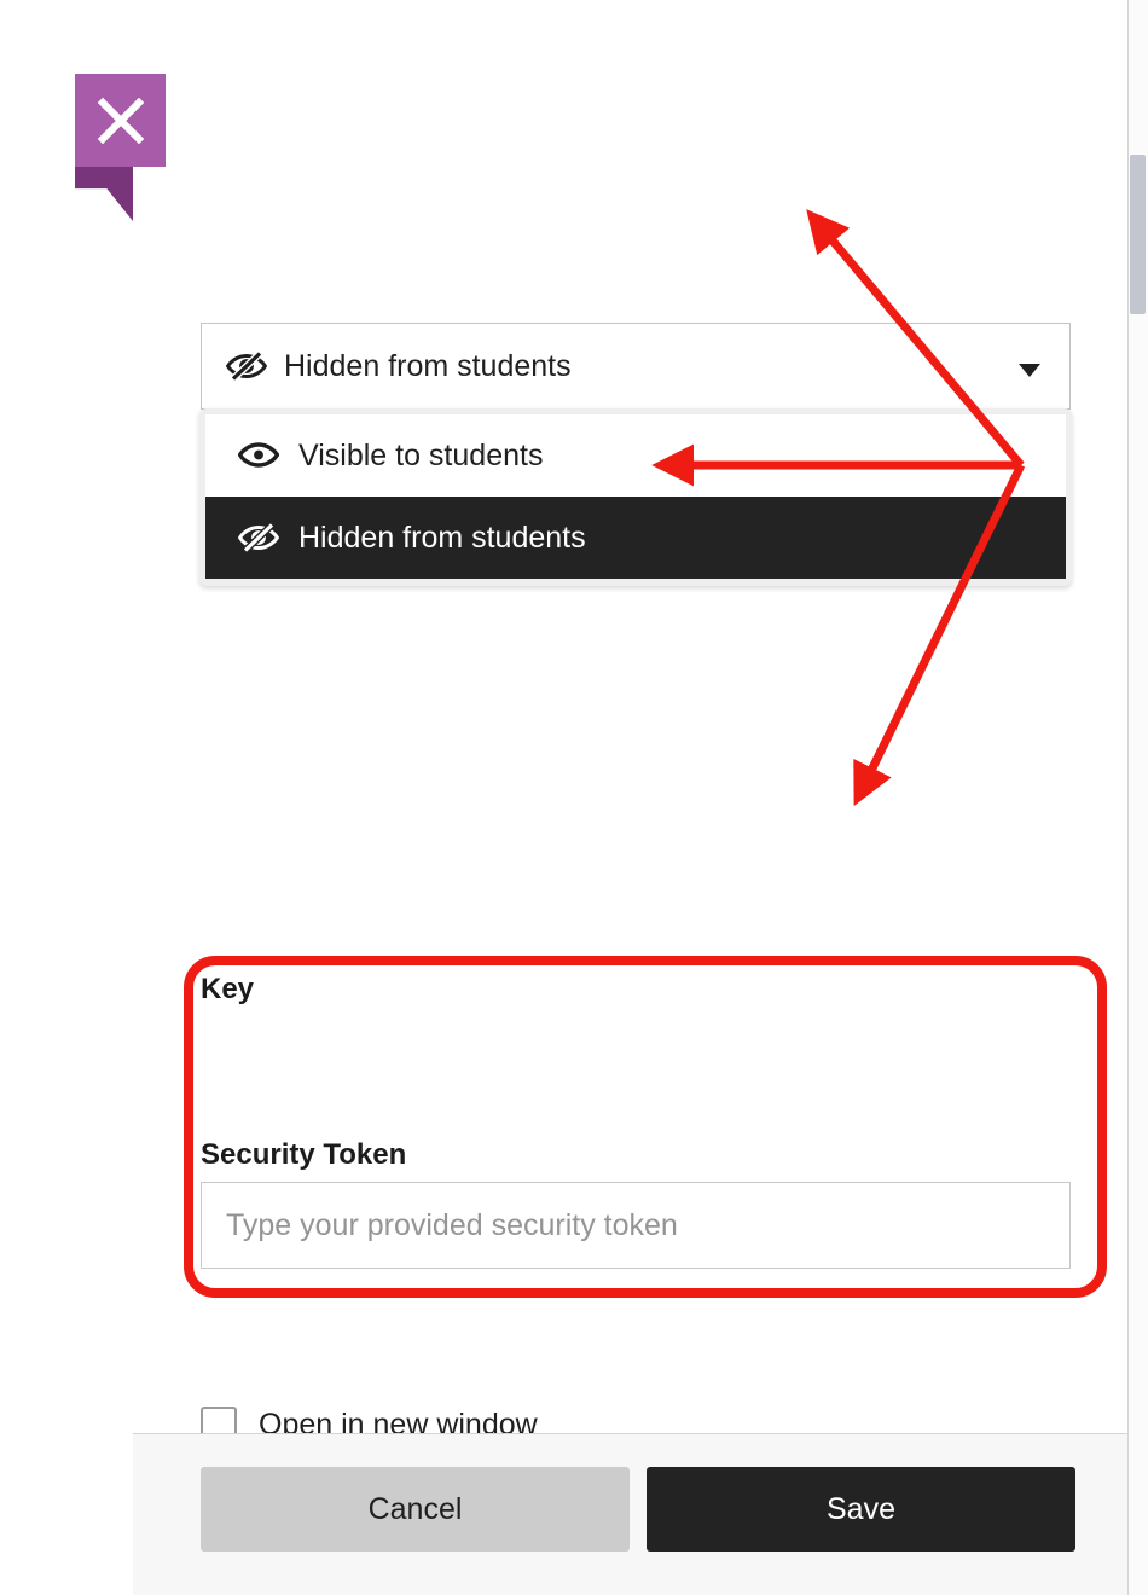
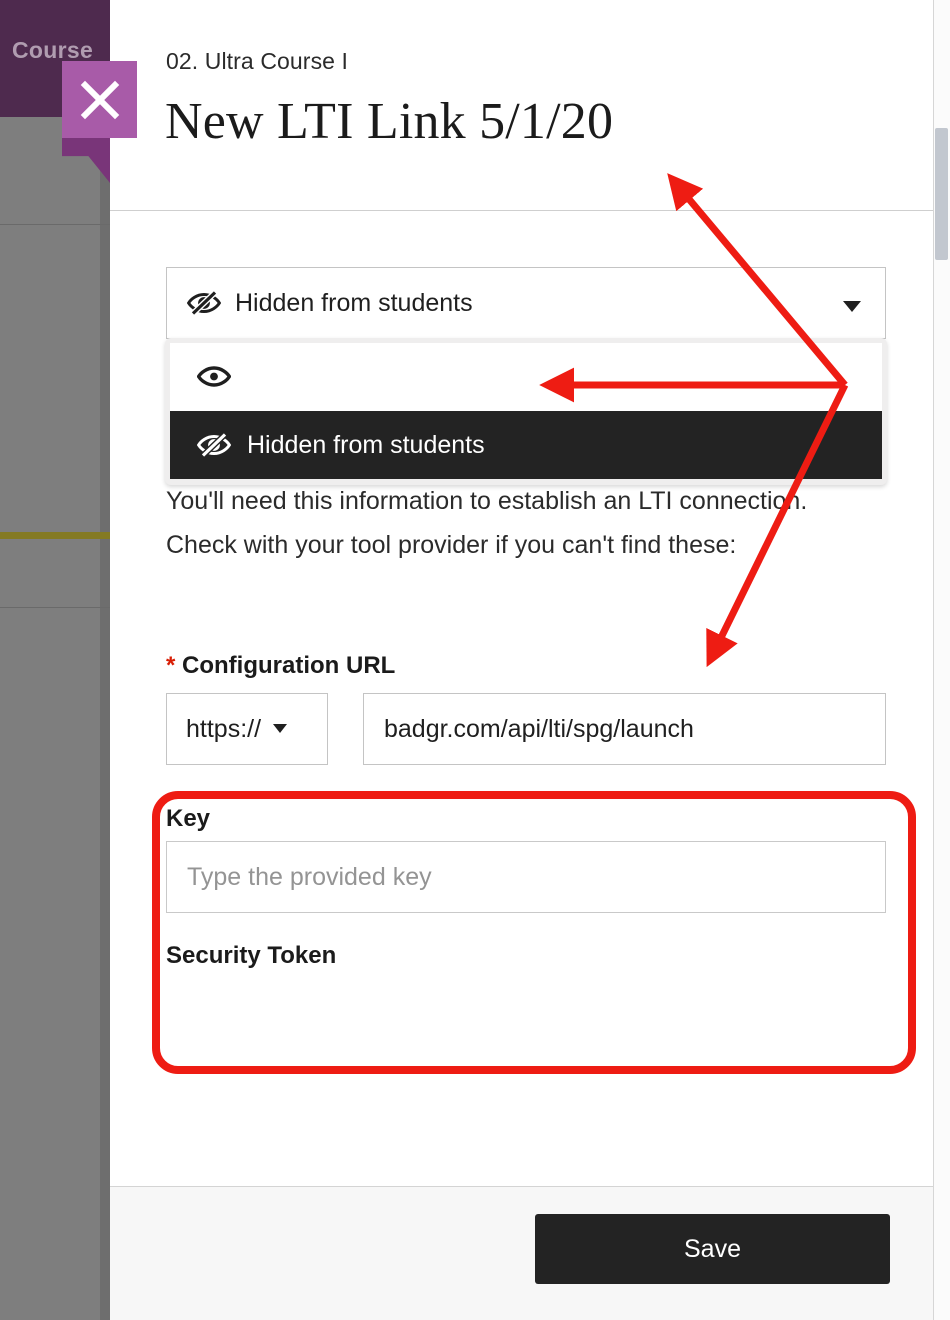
+ Course
+ 02. Ultra Course I
+ New LTI Link 5/1/20
  Hidden from students
- Visible to students
  Hidden from students
+ You'll need this information to establish an LTI connection. Check with your tool provider if you can't find these:
+ * Configuration URL
+ https://
+ badgr.com/api/lti/spg/launch
  Key
+ Type the provided key
  Security Token
- Type your provided security token
- Open in new window
- Cancel
  Save
